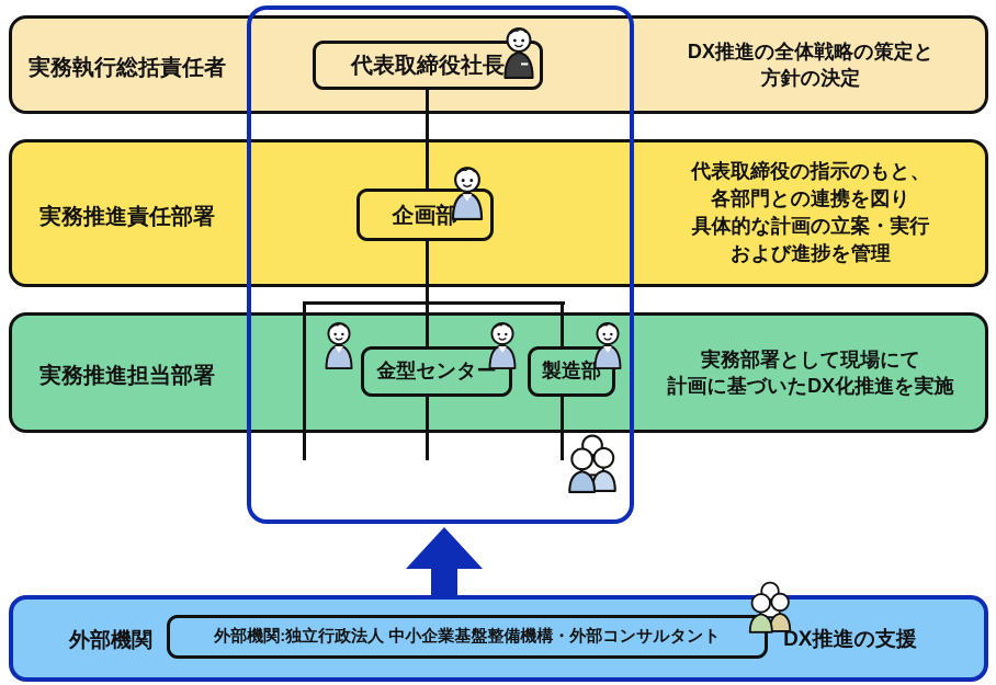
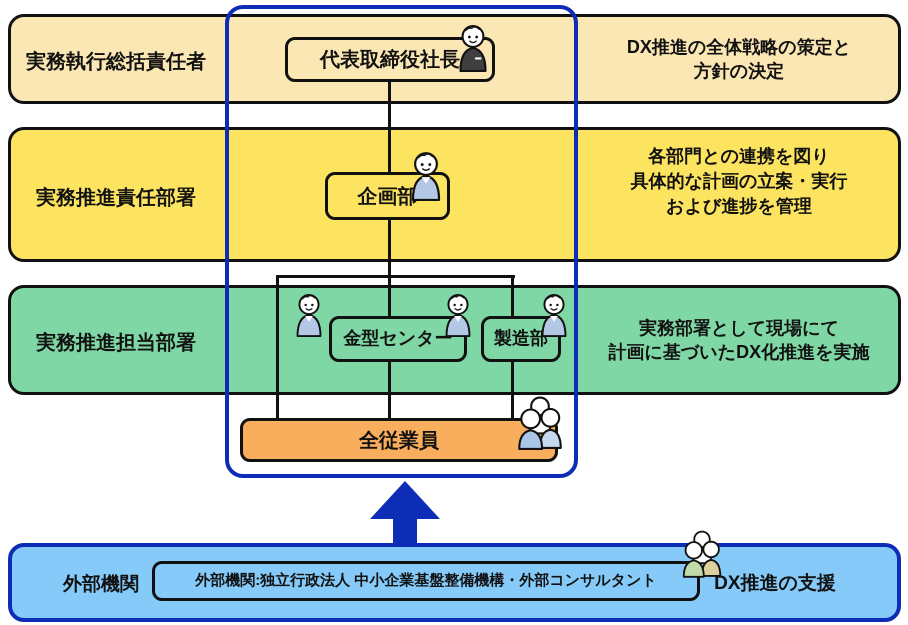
  実務執行総括責任者
  実務推進責任部署
  実務推進担当部署
  外部機関
  DX推進の全体戦略の策定と
  方針の決定
- 代表取締役の指示のもと、
  各部門との連携を図り
  具体的な計画の立案・実行
  および進捗を管理
  実務部署として現場にて
  計画に基づいたDX化推進を実施
  DX推進の支援
  代表取締役社長
  企画部
  金型センター
  製造部
+ 全従業員
  外部機関:独立行政法人 中小企業基盤整備機構・外部コンサルタント
